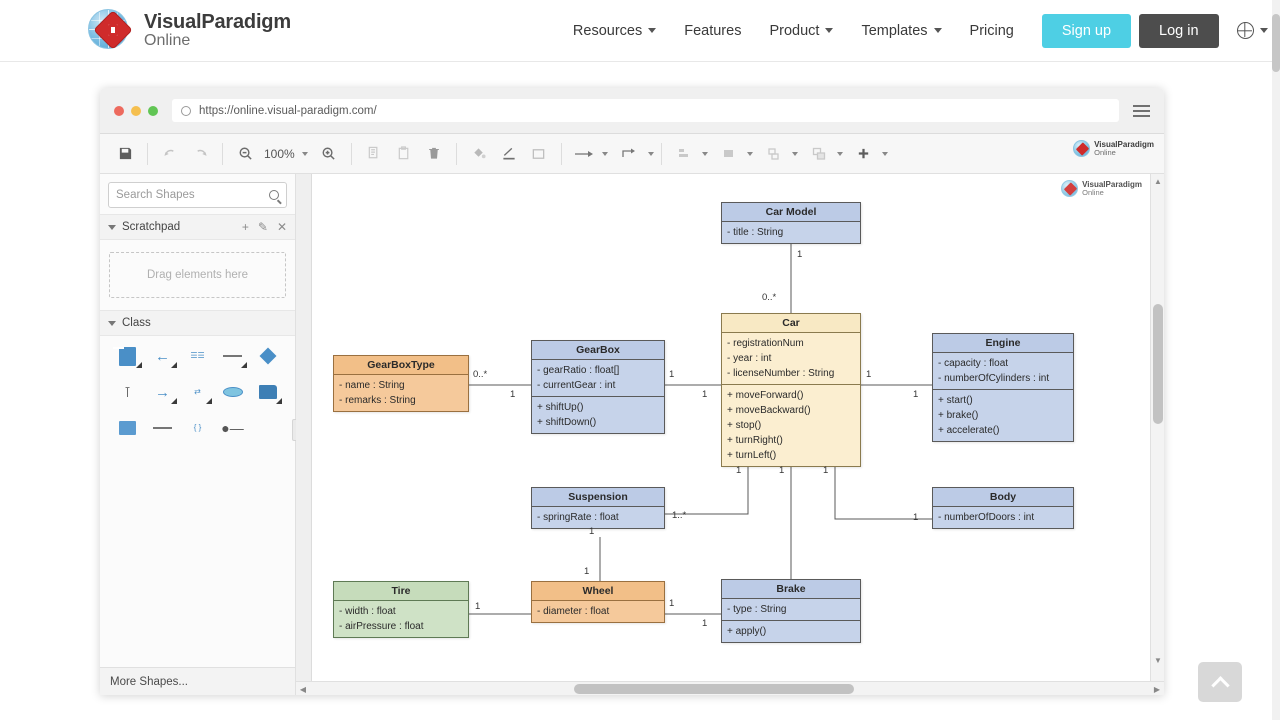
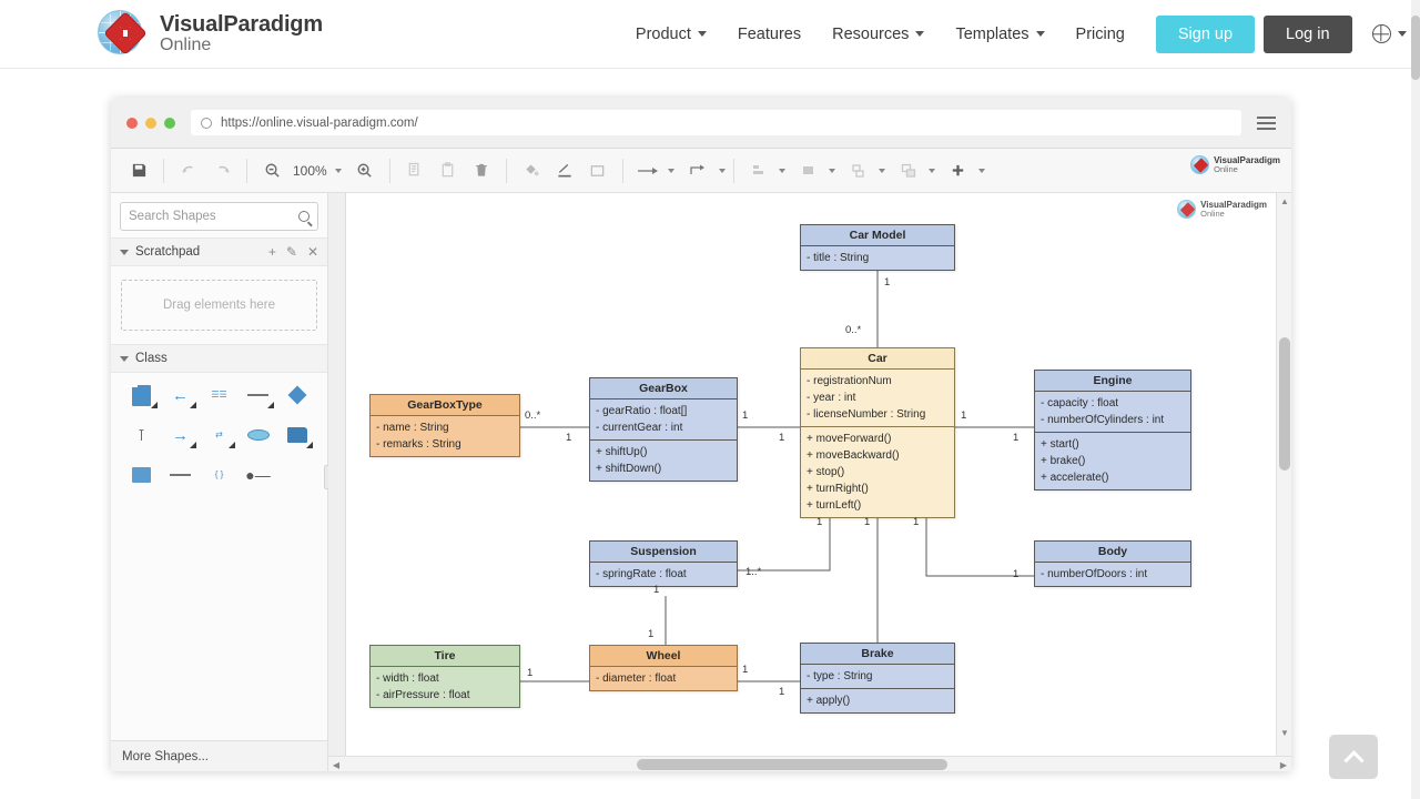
  VisualParadigm
  Online
- Resources
+ Product
  Features
- Product
+ Resources
  Templates
  Pricing
  Sign up
  Log in
  https://online.visual-paradigm.com/
  100%
  VisualParadigm
  Online
  Search Shapes
  Scratchpad
  +
  ✎
  ✕
  Drag elements here
  Class
  ←
  ☰☰
  ⊺
  →
  ⇄
  { }
  ●—
  More Shapes...
  VisualParadigm
  Online
  Car Model
  - title : String
  Car
  - registrationNum
  - year : int
  - licenseNumber : String
  + moveForward()
  + moveBackward()
  + stop()
  + turnRight()
  + turnLeft()
  GearBox
  - gearRatio : float[]
  - currentGear : int
  + shiftUp()
  + shiftDown()
  GearBoxType
  - name : String
  - remarks : String
  Engine
  - capacity : float
  - numberOfCylinders : int
  + start()
  + brake()
  + accelerate()
  Suspension
  - springRate : float
  Body
  - numberOfDoors : int
  Tire
  - width : float
  - airPressure : float
  Wheel
  - diameter : float
  Brake
  - type : String
  + apply()
  1
  0..*
  0..*
  1
  1
  1
  1
  1
  1
  1
  1
  1..*
  1
  1
  1
  1
  1
  1
  ▲
  ▼
  ◀
  ▶
